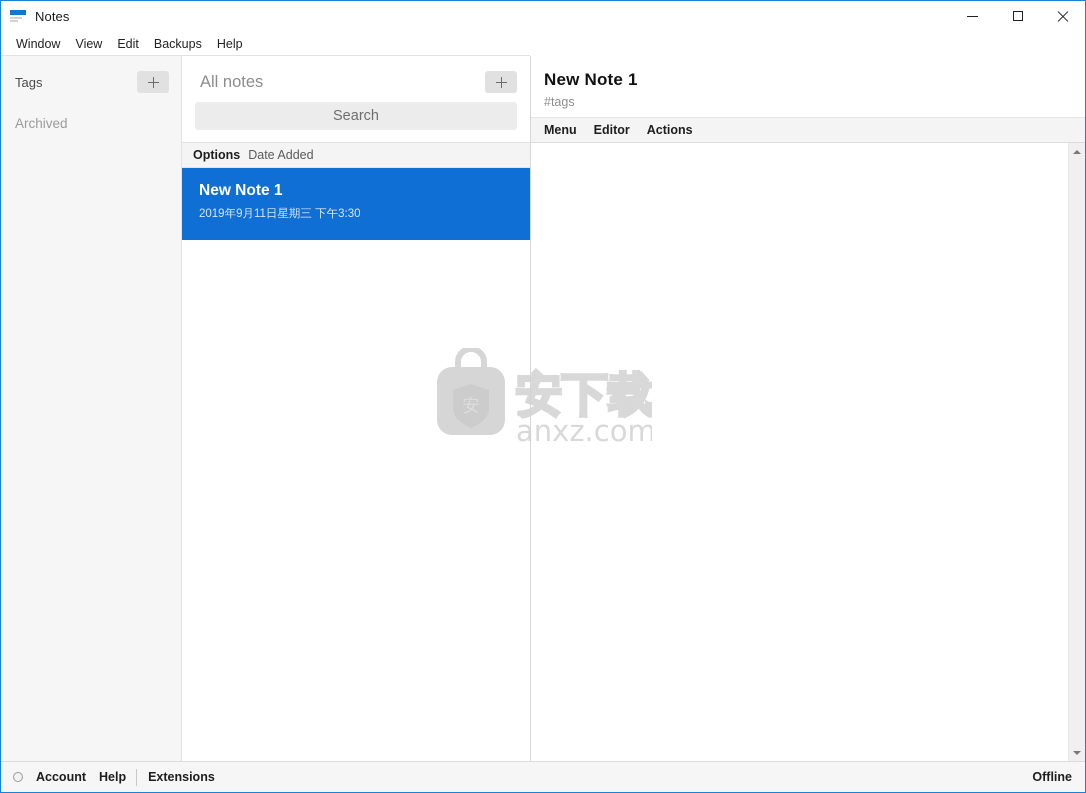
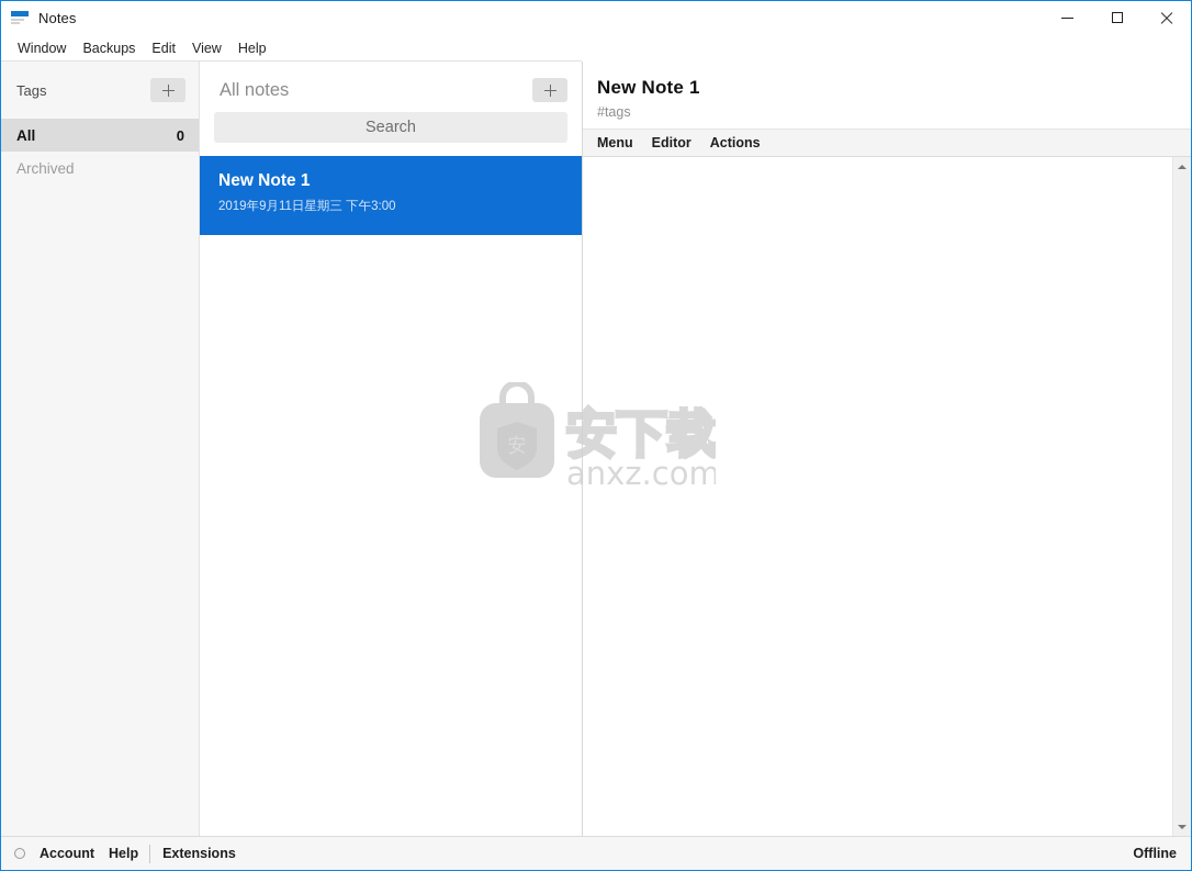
  Notes
  Window
- View
+ Backups
  Edit
- Backups
+ View
  Help
  Tags
+ All
+ 0
  Archived
  All notes
  Search
- Options
- Date Added
  New Note 1
- 2019年9月11日星期三 下午3:30
+ 2019年9月11日星期三 下午3:00
  New Note 1
  #tags
  Menu
  Editor
  Actions
  安下载
  anxz.com
  Account
  Help
  Extensions
  Offline
